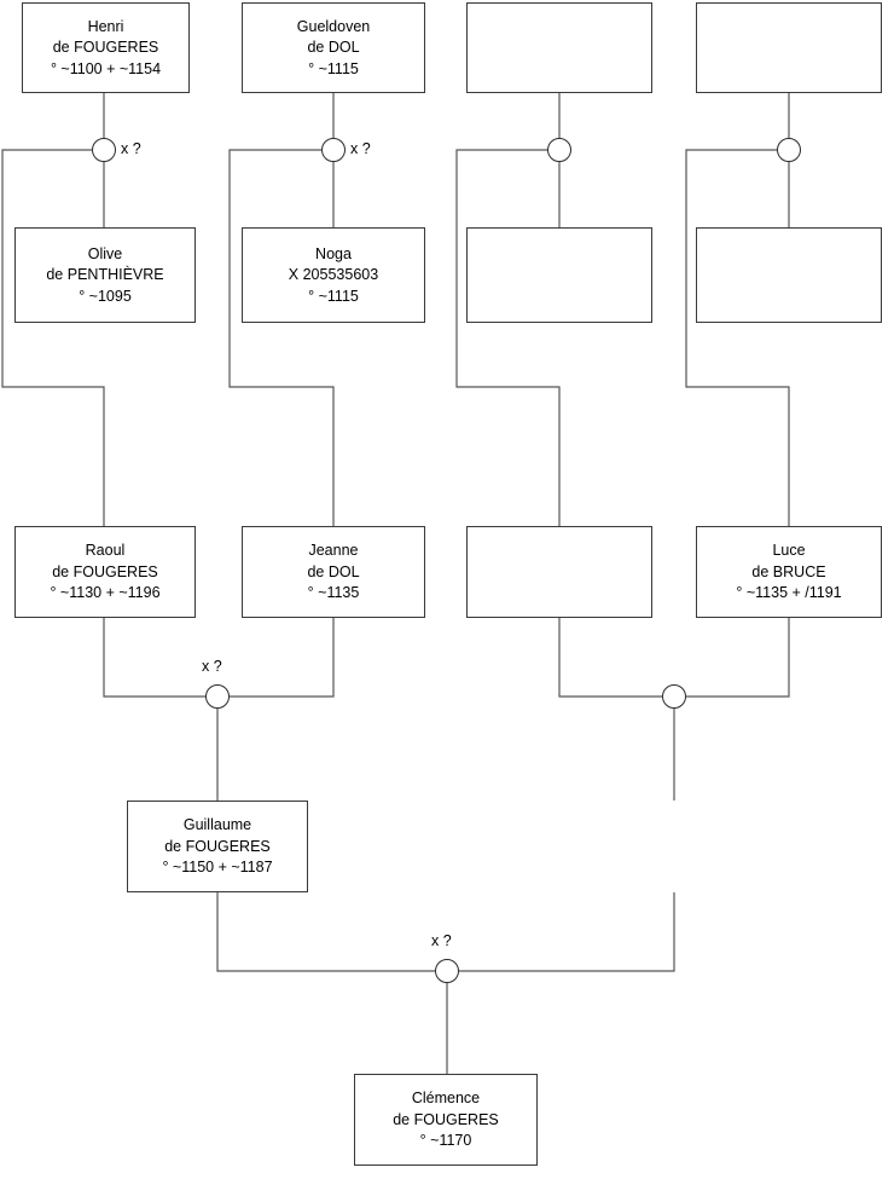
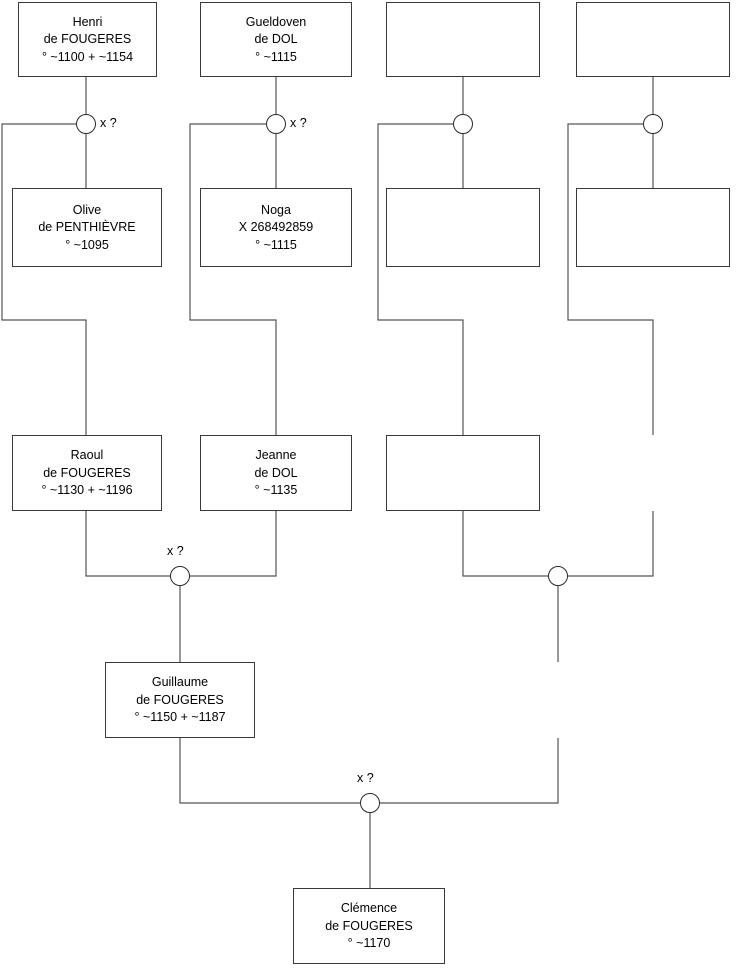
  Henri
  de FOUGERES
  ° ~1100 + ~1154
  Gueldoven
  de DOL
  ° ~1115
  Olive
  de PENTHIÈVRE
  ° ~1095
  Noga
- X 205535603
+ X 268492859
  ° ~1115
  Raoul
  de FOUGERES
  ° ~1130 + ~1196
  Jeanne
  de DOL
  ° ~1135
- Luce
- de BRUCE
- ° ~1135 + /1191
  Guillaume
  de FOUGERES
  ° ~1150 + ~1187
  Clémence
  de FOUGERES
  ° ~1170
  x ?
  x ?
  x ?
  x ?
